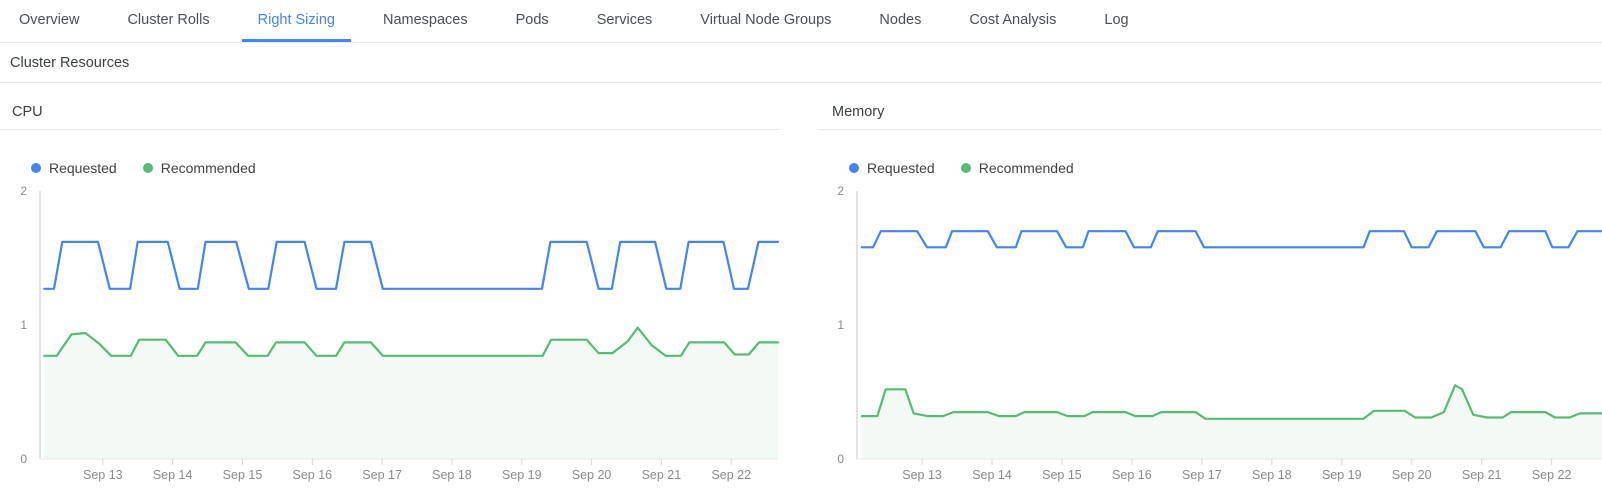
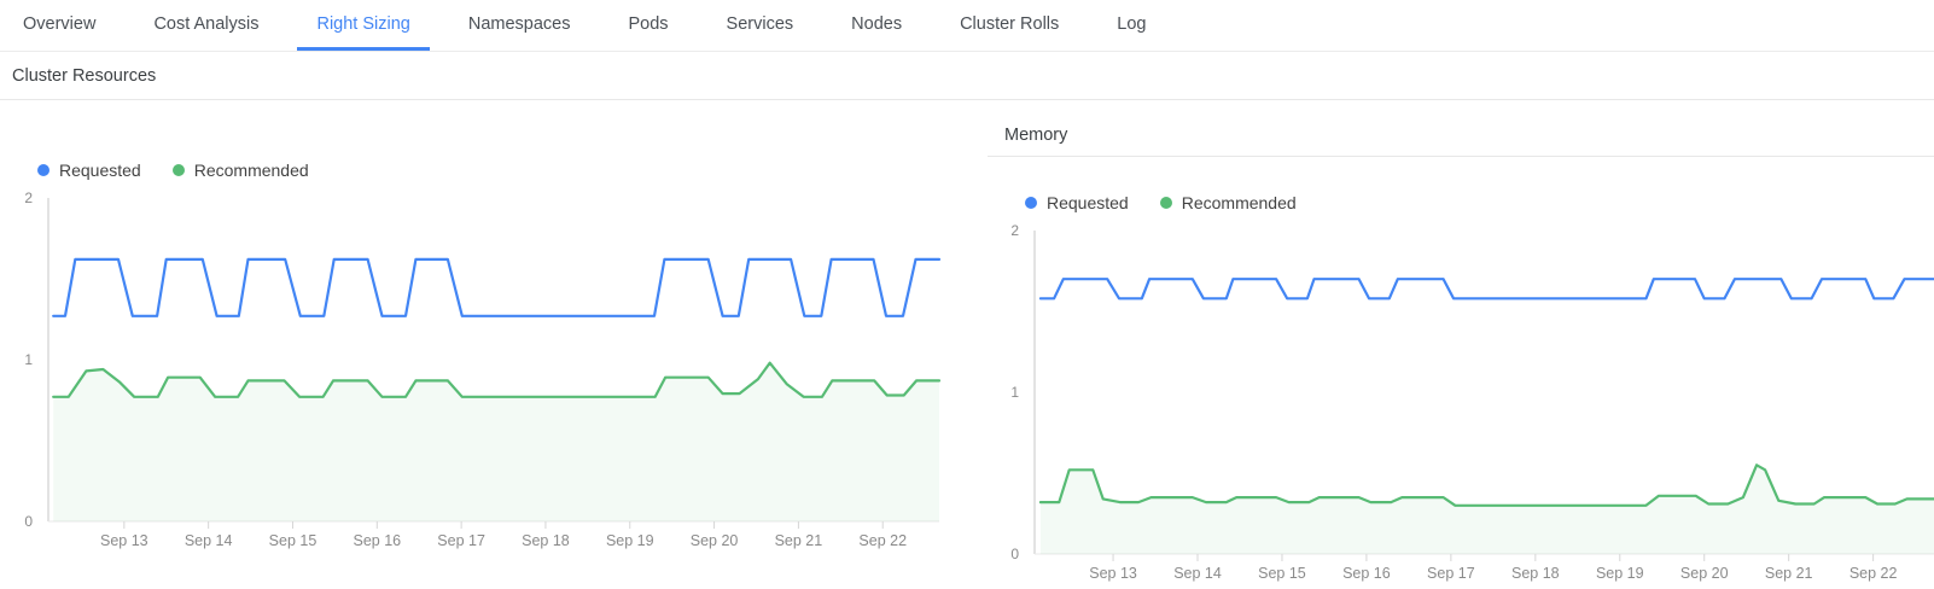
  Overview
- Cluster Rolls
+ Cost Analysis
  Right Sizing
  Namespaces
  Pods
  Services
- Virtual Node Groups
  Nodes
- Cost Analysis
+ Cluster Rolls
  Log
  Cluster Resources
- CPU
  Requested
  Recommended
  0
  1
  2
  Sep 13
  Sep 14
  Sep 15
  Sep 16
  Sep 17
  Sep 18
  Sep 19
  Sep 20
  Sep 21
  Sep 22
  Memory
  Requested
  Recommended
  0
  1
  2
  Sep 13
  Sep 14
  Sep 15
  Sep 16
  Sep 17
  Sep 18
  Sep 19
  Sep 20
  Sep 21
  Sep 22
